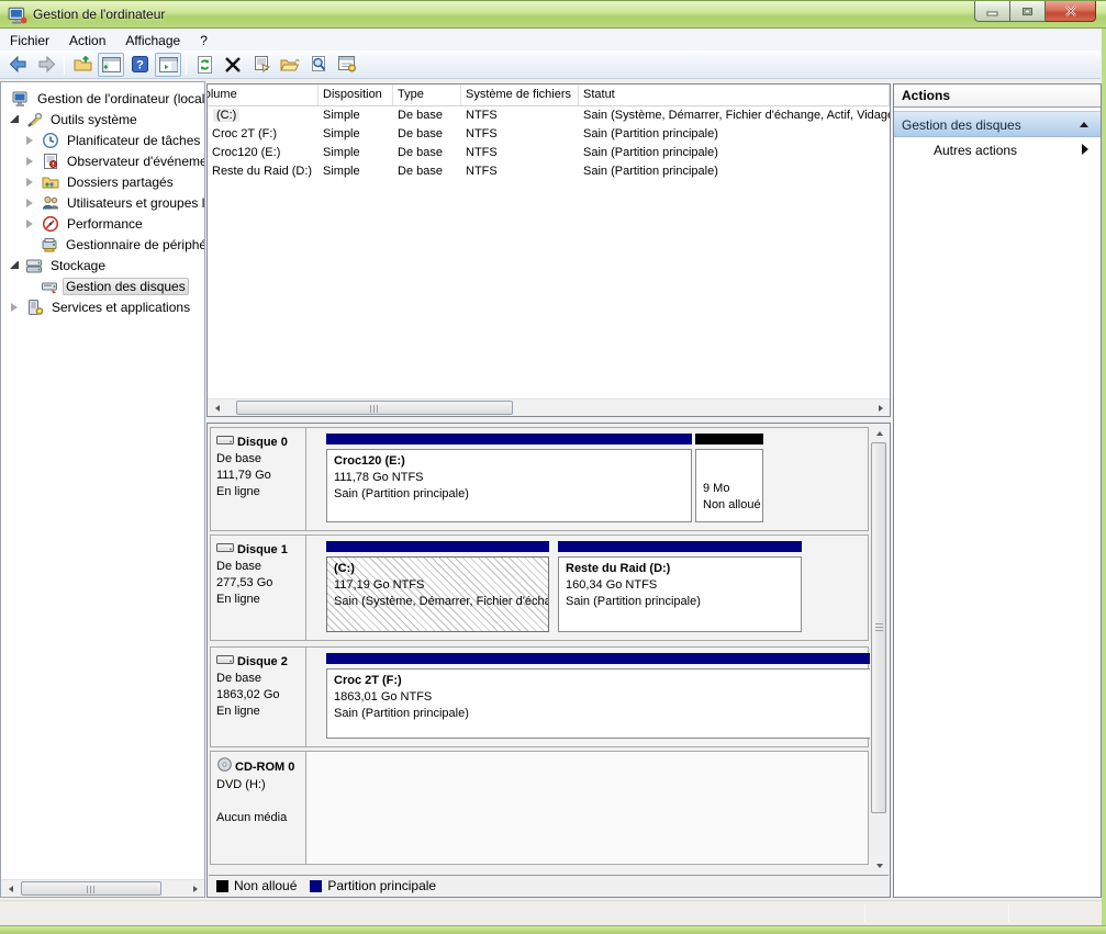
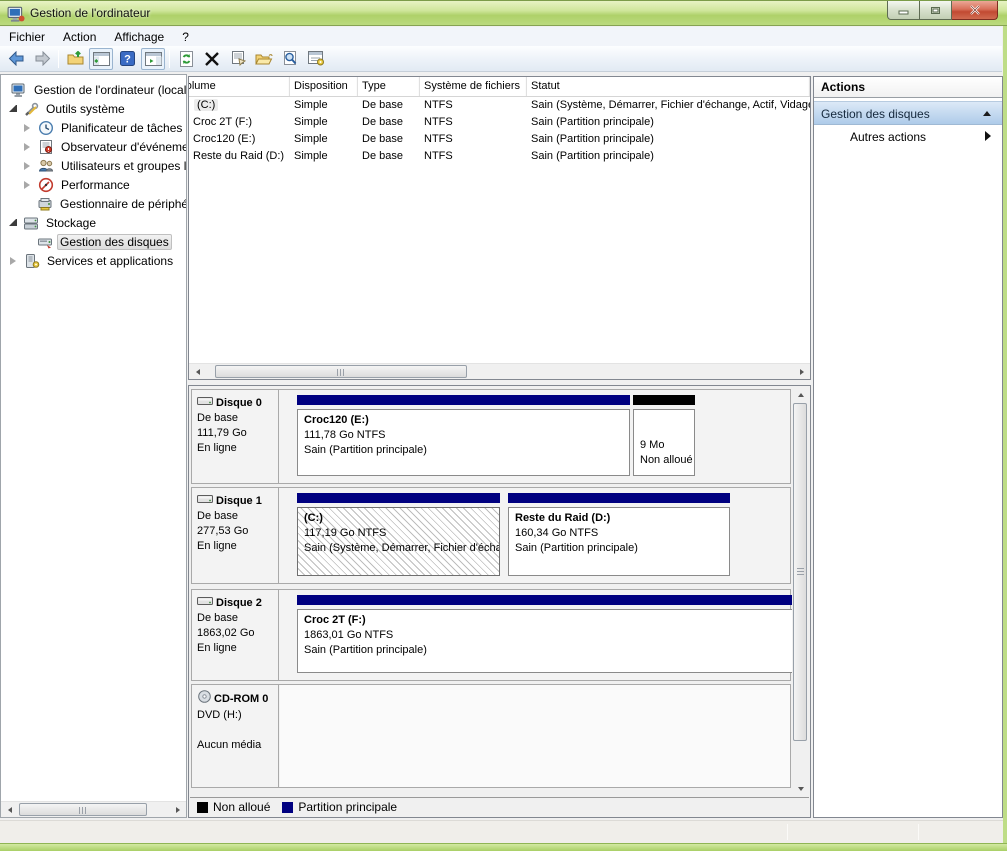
  Gestion de l'ordinateur
  Fichier
  Action
  Affichage
  ?
  ?
  Gestion de l'ordinateur (local
  Outils système
  Planificateur de tâches
  Observateur d'événeme
- Dossiers partagés
  Utilisateurs et groupes l
  Performance
  Gestionnaire de périphé
  Stockage
  Gestion des disques
  Services et applications
  olume
  Disposition
  Type
  Système de fichiers
  Statut
  (C:)
  Simple
  De base
  NTFS
  Sain (Système, Démarrer, Fichier d'échange, Actif, Vidag
  Croc 2T (F:)
  Simple
  De base
  NTFS
  Sain (Partition principale)
  Croc120 (E:)
  Simple
  De base
  NTFS
  Sain (Partition principale)
  Reste du Raid (D:)
  Simple
  De base
  NTFS
  Sain (Partition principale)
  Disque 0
  De base
  111,79 Go
  En ligne
  Croc120 (E:)
  111,78 Go NTFS
  Sain (Partition principale)
  9 Mo
  Non alloué
  Disque 1
  De base
  277,53 Go
  En ligne
  (C:)
  117,19 Go NTFS
  Sain (Système, Démarrer, Fichier d'écha
  Reste du Raid (D:)
  160,34 Go NTFS
  Sain (Partition principale)
  Disque 2
  De base
  1863,02 Go
  En ligne
  Croc 2T (F:)
  1863,01 Go NTFS
  Sain (Partition principale)
  CD-ROM 0
  DVD (H:)
  Aucun média
  Non alloué
  Partition principale
  Actions
  Gestion des disques
  Autres actions
